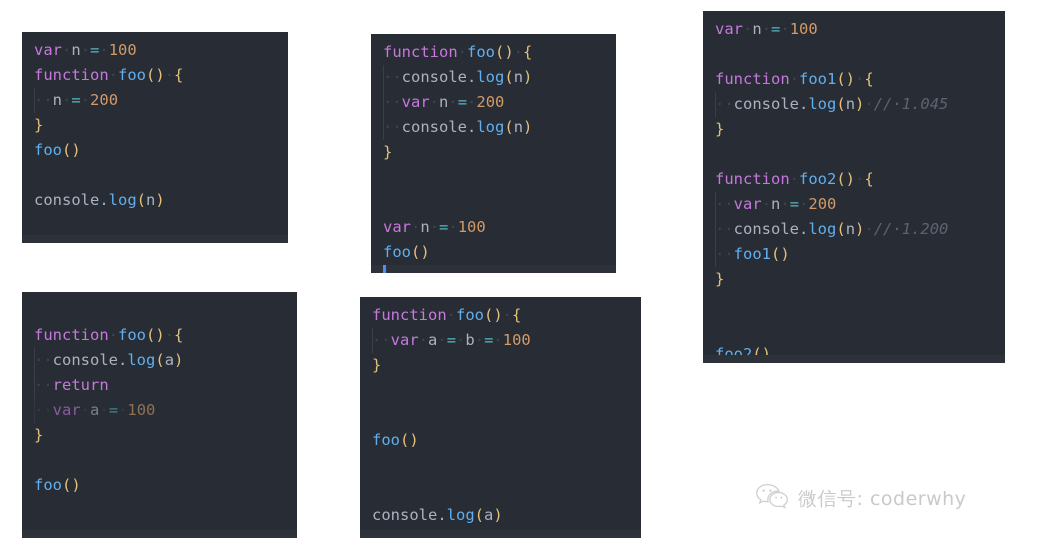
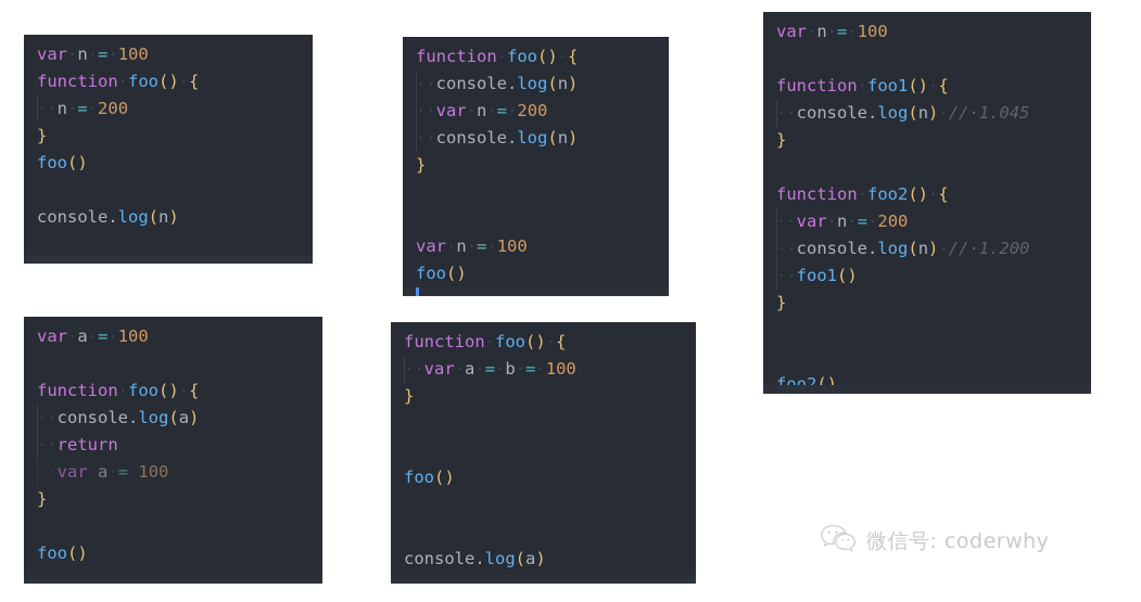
  var·n·=·100
  function·foo()·{
  ··n·=·200
  }
  foo()
  console.log(n)
  function·foo()·{
  ··console.log(n)
  ··var·n·=·200
  ··console.log(n)
  }
  var·n·=·100
  foo()
  var·n·=·100
  function·foo1()·{
  ··console.log(n)·//·1.045
  }
  function·foo2()·{
  ··var·n·=·200
  ··console.log(n)·//·1.200
  ··foo1()
  }
  foo2()
+ var·a·=·100
  function·foo()·{
  ··console.log(a)
  ··return
  }
  foo()
  function·foo()·{
  ··var·a·=·b·=·100
  }
  foo()
  console.log(a)
  微信号: coderwhy
